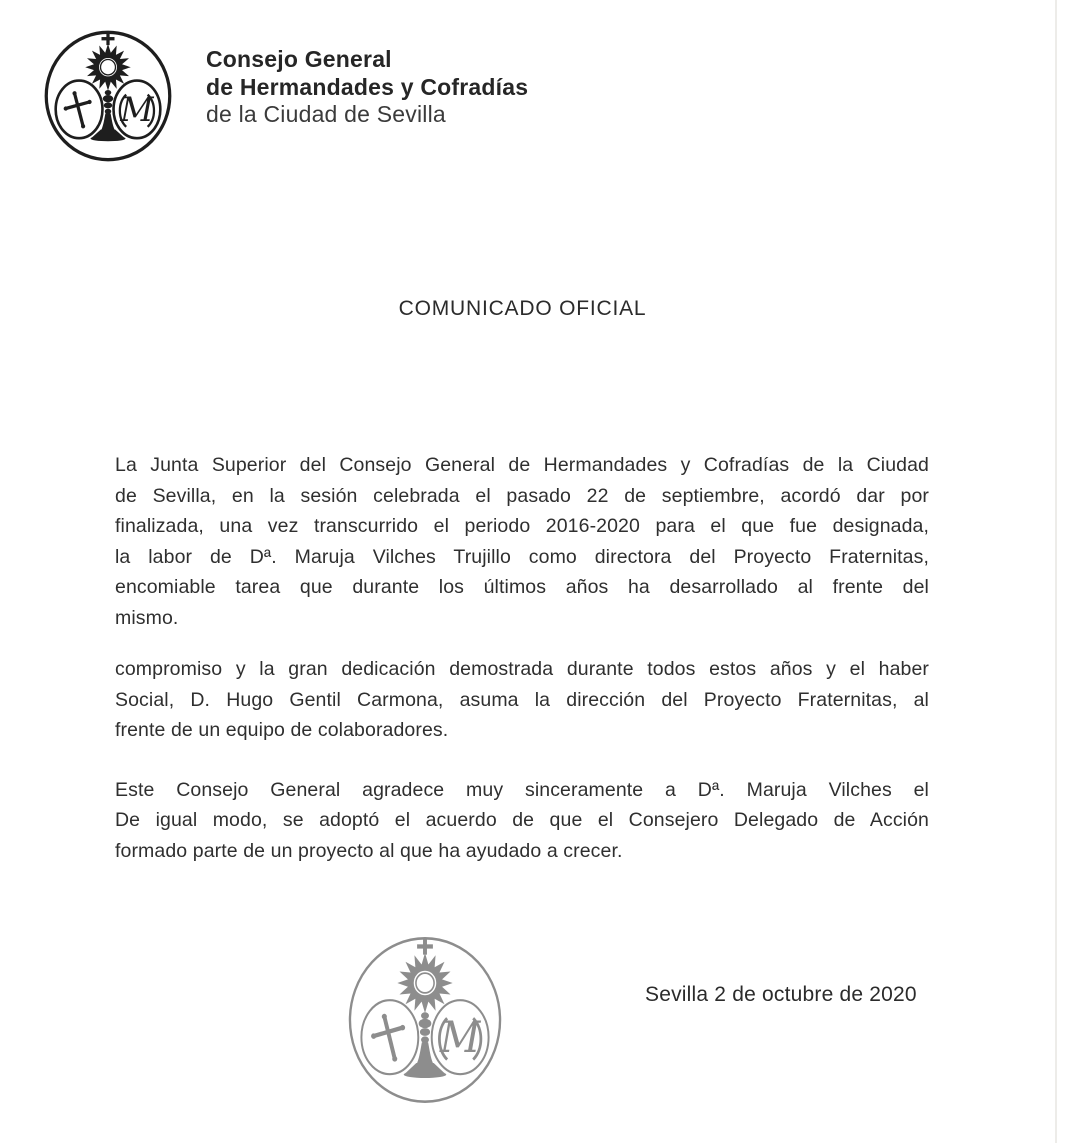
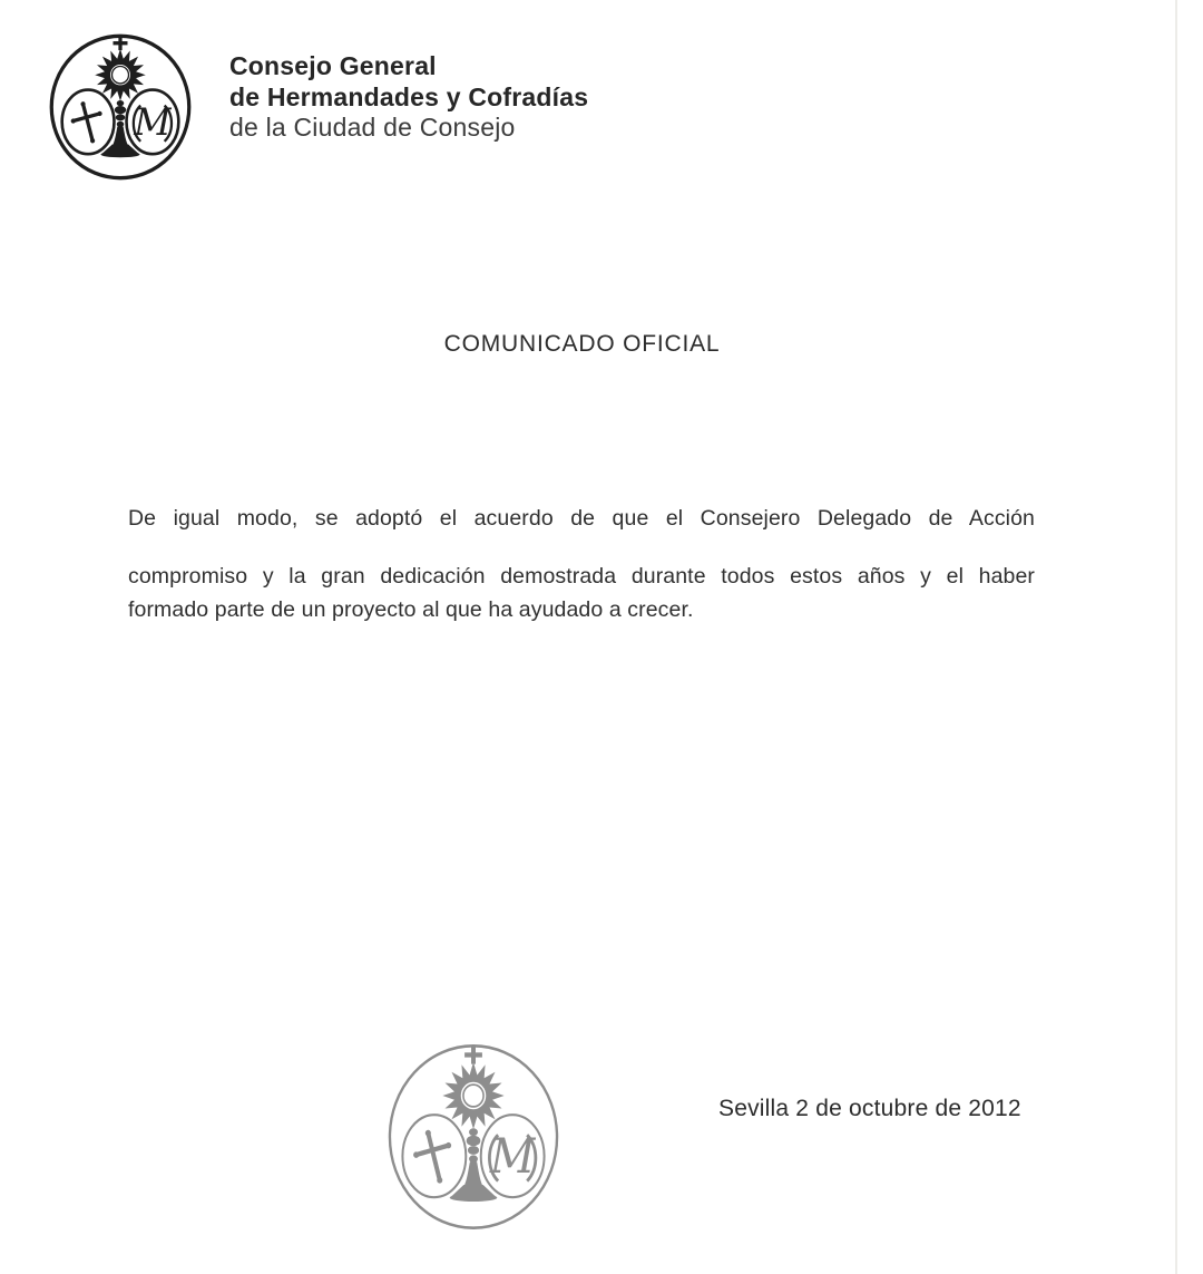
  M
  Consejo General
  de Hermandades y Cofradías
- de la Ciudad de Sevilla
+ de la Ciudad de Consejo
  COMUNICADO OFICIAL
- La Junta Superior del Consejo General de Hermandades y Cofradías de la Ciudad
- de Sevilla, en la sesión celebrada el pasado 22 de septiembre, acordó dar por
- finalizada, una vez transcurrido el periodo 2016-2020 para el que fue designada,
- la labor de Dª. Maruja Vilches Trujillo como directora del Proyecto Fraternitas,
- encomiable tarea que durante los últimos años ha desarrollado al frente del
- mismo.
- compromiso y la gran dedicación demostrada durante todos estos años y el haber
+ De igual modo, se adoptó el acuerdo de que el Consejero Delegado de Acción
- Social, D. Hugo Gentil Carmona, asuma la dirección del Proyecto Fraternitas, al
- frente de un equipo de colaboradores.
- Este Consejo General agradece muy sinceramente a Dª. Maruja Vilches el
- De igual modo, se adoptó el acuerdo de que el Consejero Delegado de Acción
+ compromiso y la gran dedicación demostrada durante todos estos años y el haber
  formado parte de un proyecto al que ha ayudado a crecer.
  M
- Sevilla 2 de octubre de 2020
+ Sevilla 2 de octubre de 2012
